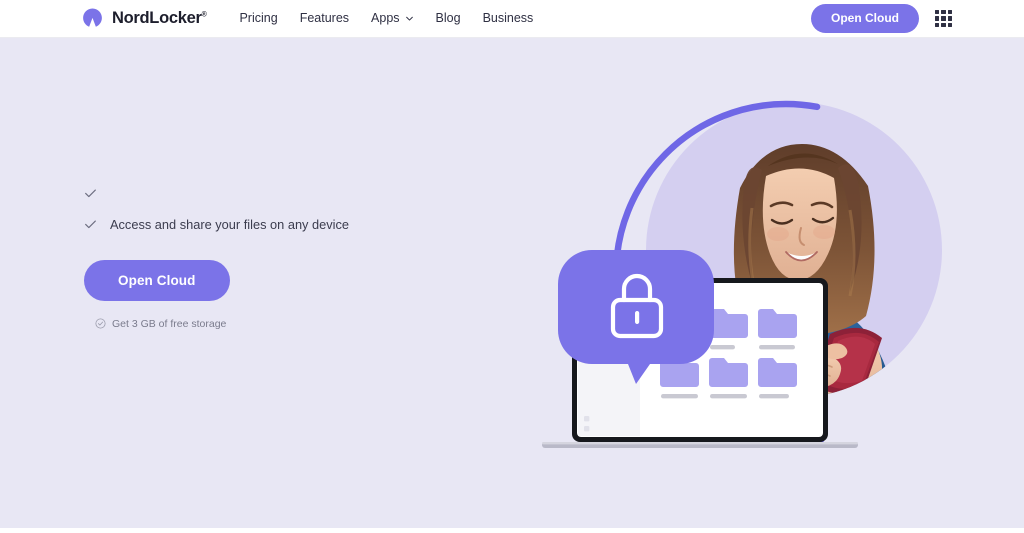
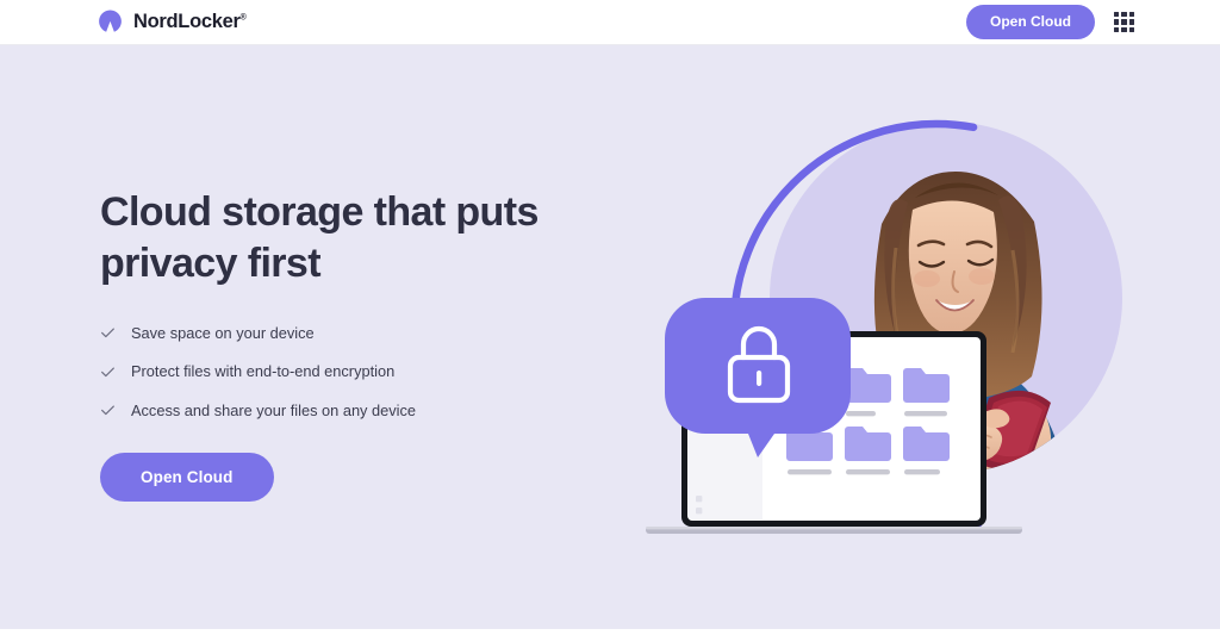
  NordLocker
- Pricing
- Features
- Apps
- Blog
- Business
  Open Cloud
+ Cloud storage that puts privacy first
+ Save space on your device
+ Protect files with end-to-end encryption
  Access and share your files on any device
  Open Cloud
- Get 3 GB of free storage
